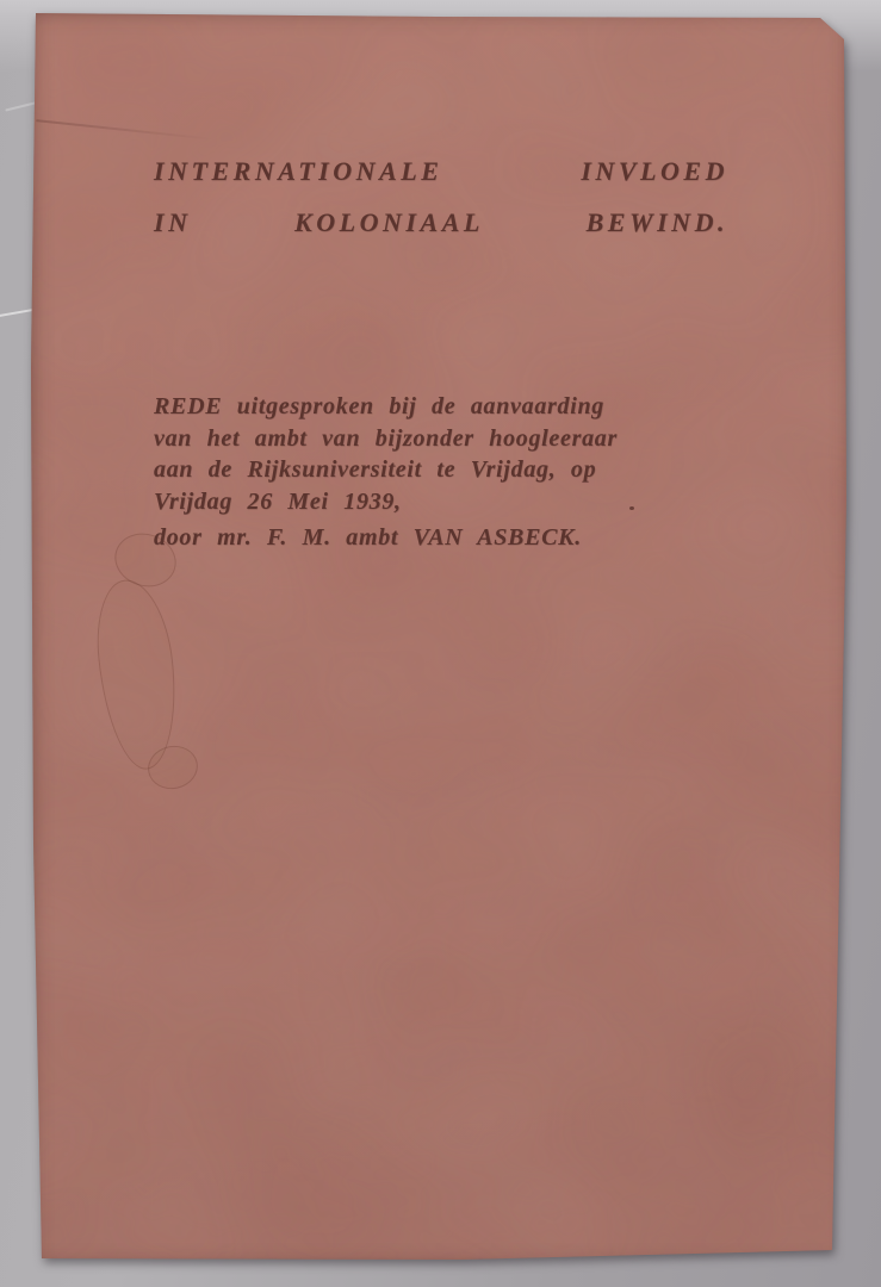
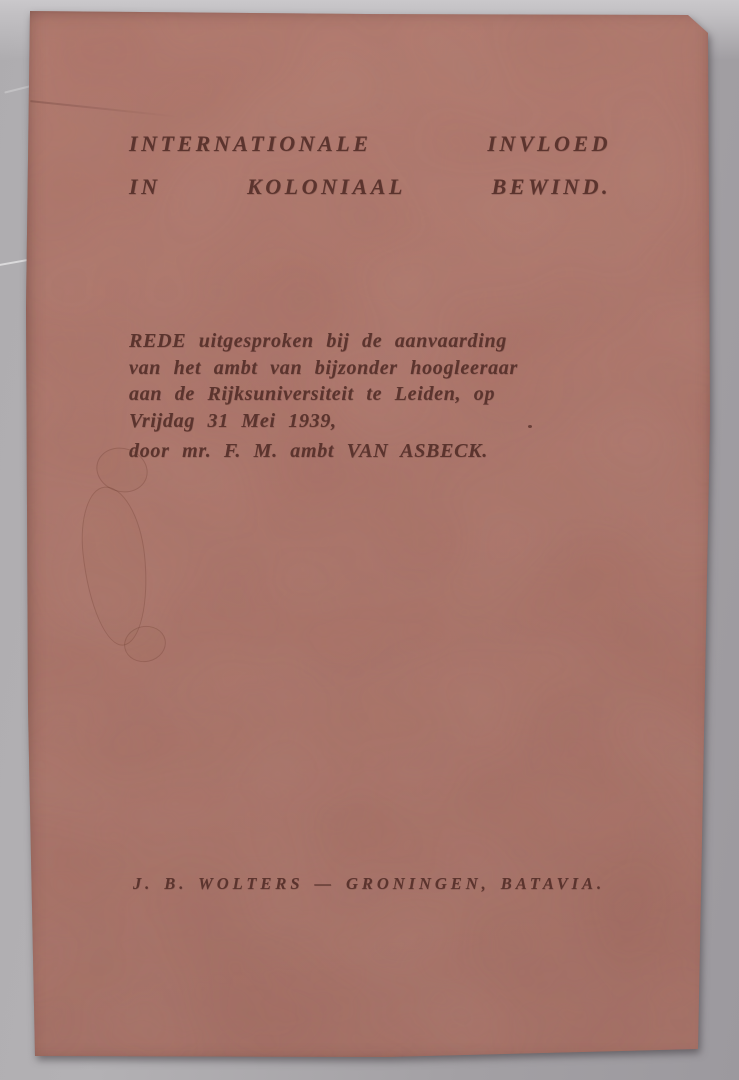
  INTERNATIONALE INVLOED
  IN KOLONIAAL BEWIND.
  REDE uitgesproken bij de aanvaarding
  van het ambt van bijzonder hoogleeraar
- aan de Rijksuniversiteit te Vrijdag, op
+ aan de Rijksuniversiteit te Leiden, op
- Vrijdag 26 Mei 1939,
+ Vrijdag 31 Mei 1939,
  door mr. F. M. ambt VAN ASBECK.
+ J. B. WOLTERS — GRONINGEN, BATAVIA.
